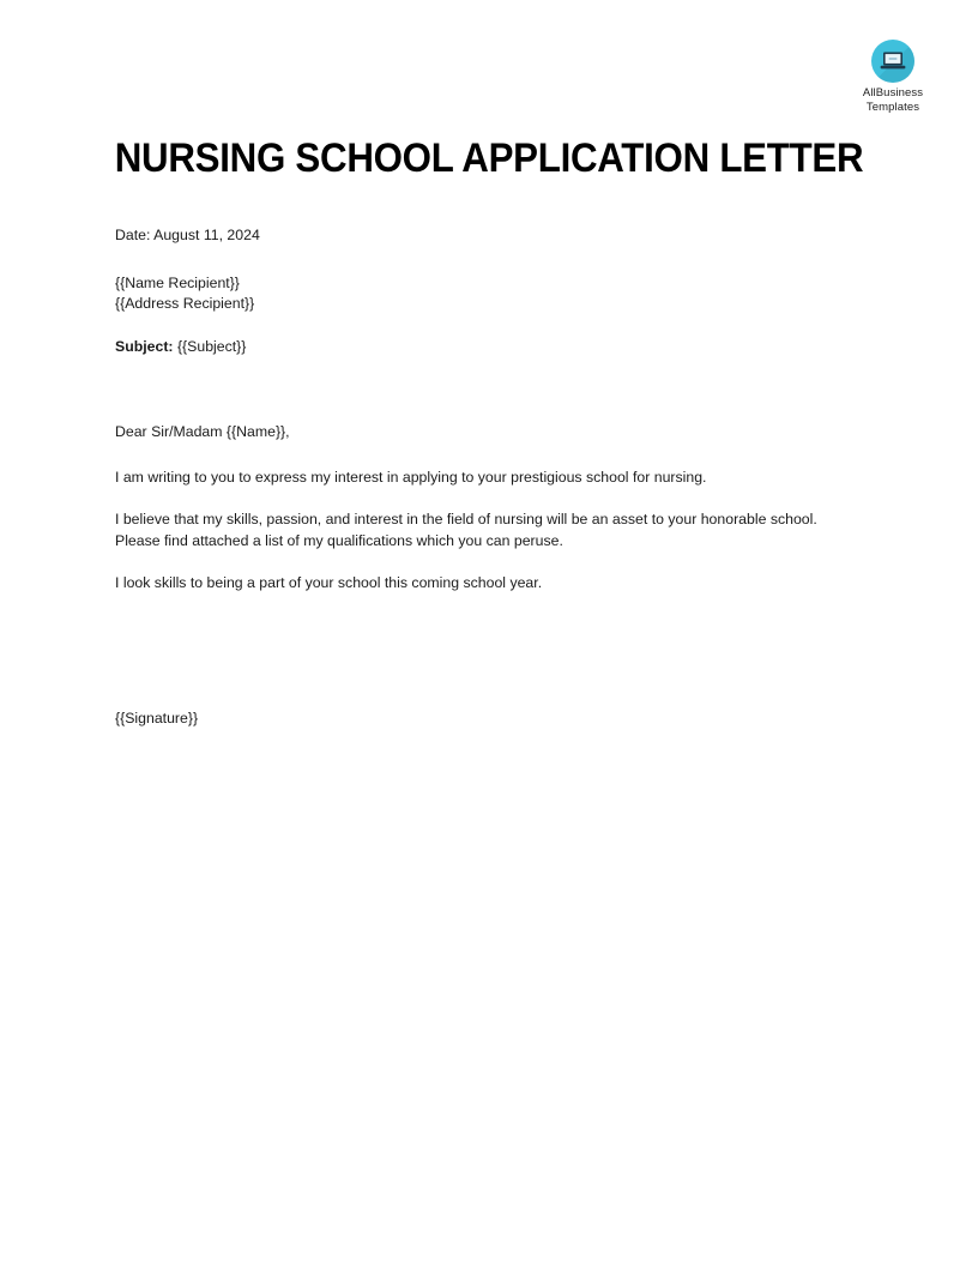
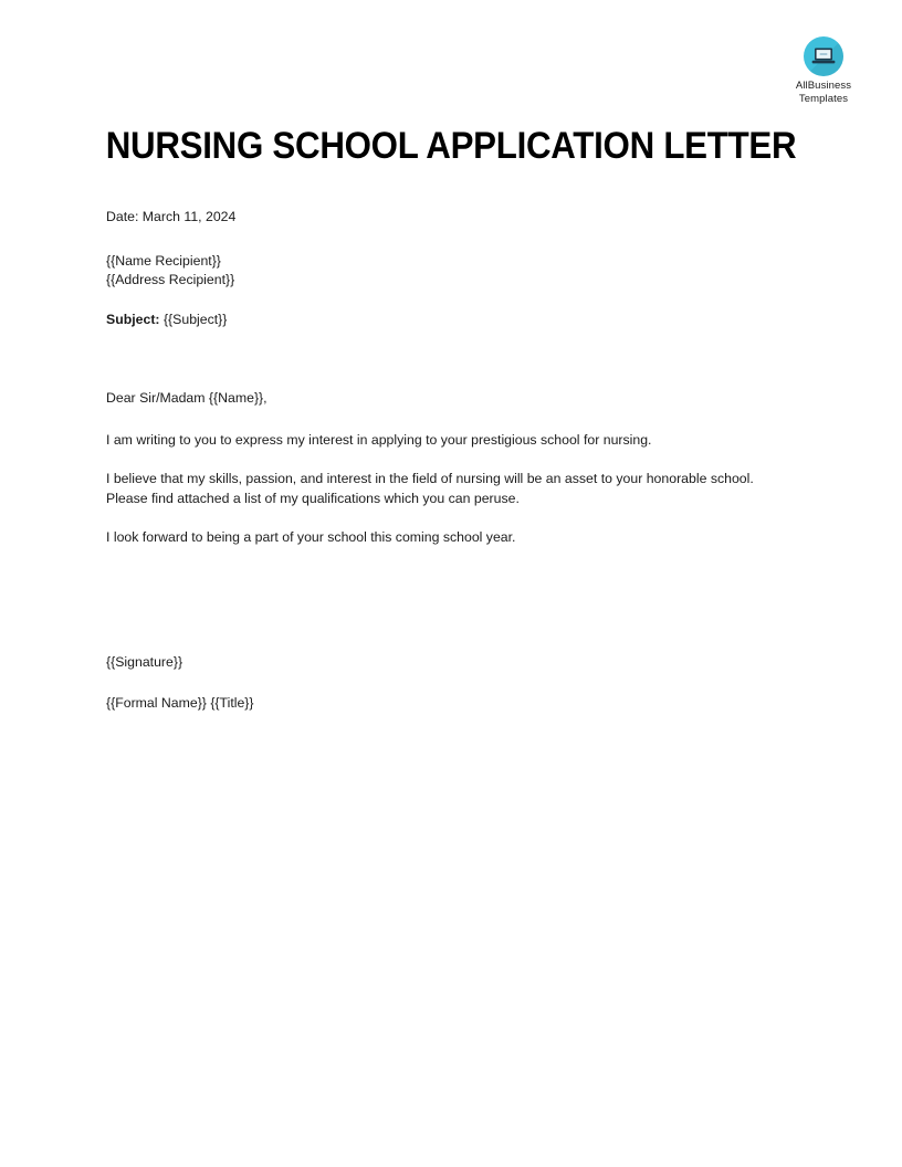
  AllBusiness
  Templates
  NURSING SCHOOL APPLICATION LETTER
- Date: August 11, 2024
+ Date: March 11, 2024
  {{Name Recipient}}
  {{Address Recipient}}
  Subject: {{Subject}}
  Dear Sir/Madam {{Name}},
  I am writing to you to express my interest in applying to your prestigious school for nursing.
  I believe that my skills, passion, and interest in the field of nursing will be an asset to your honorable school. Please find attached a list of my qualifications which you can peruse.
- I look skills to being a part of your school this coming school year.
+ I look forward to being a part of your school this coming school year.
  {{Signature}}
+ {{Formal Name}} {{Title}}
